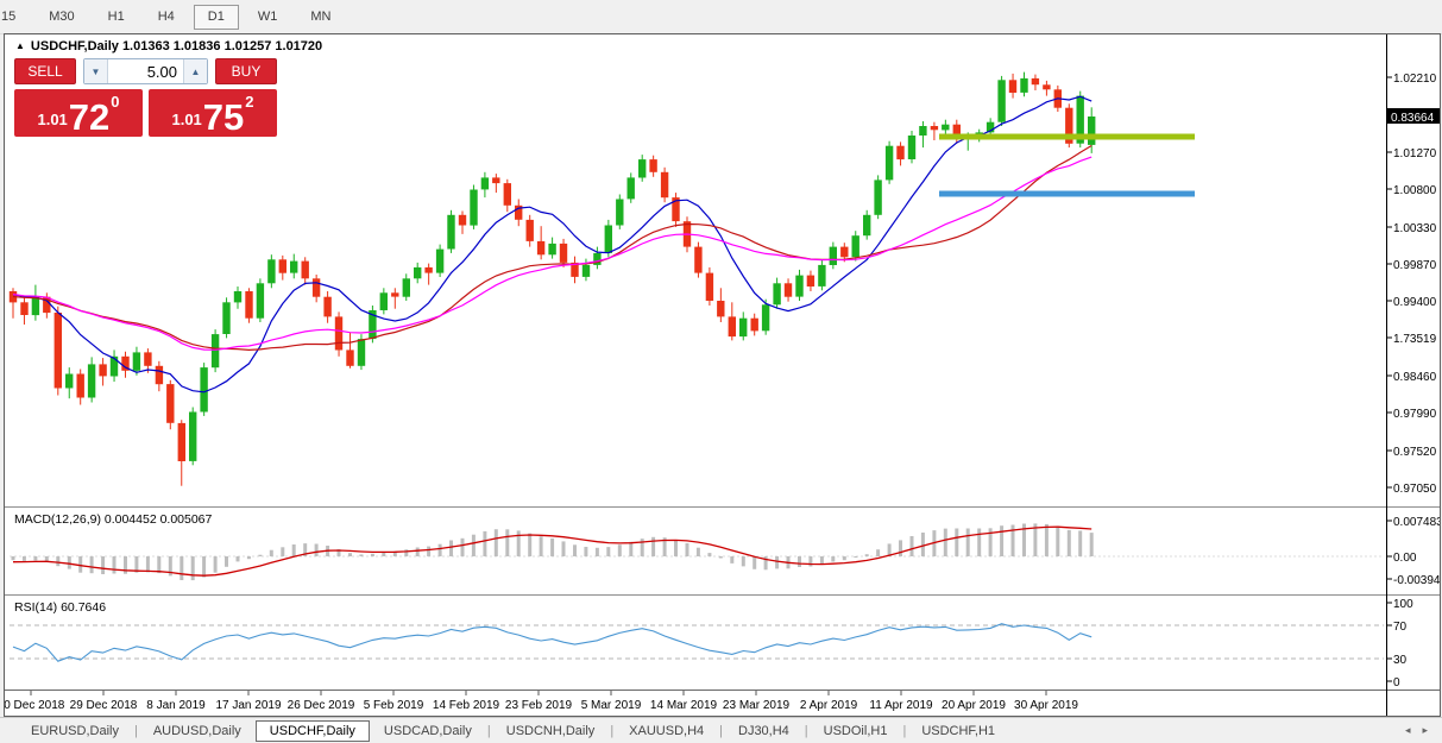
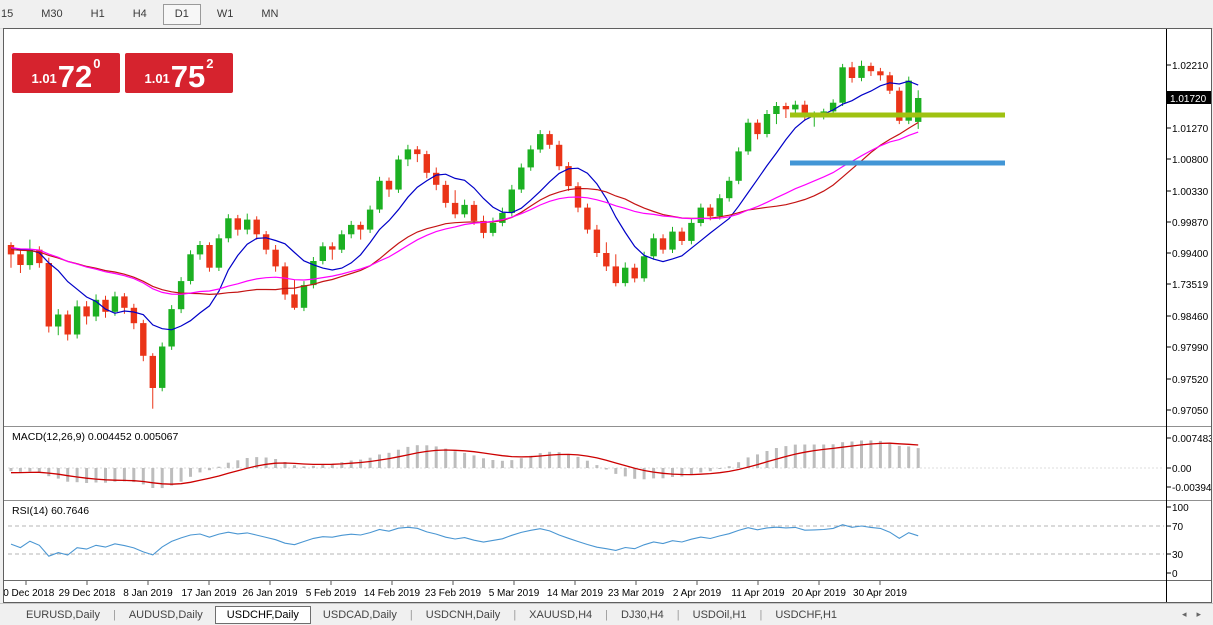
  15
  M30
  H1
  H4
  D1
  W1
  MN
  1.02210
- 0.83664
+ 1.01720
  1.01270
  1.00800
  1.00330
  0.99870
  0.99400
  1.73519
  0.98460
  0.97990
  0.97520
  0.97050
  0.007483
  0.00
  -0.00394
  100
  70
  30
  0
  0 Dec 2018
  29 Dec 2018
  8 Jan 2019
  17 Jan 2019
- 26 Dec 2019
+ 26 Jan 2019
  5 Feb 2019
  14 Feb 2019
  23 Feb 2019
  5 Mar 2019
  14 Mar 2019
  23 Mar 2019
  2 Apr 2019
  11 Apr 2019
  20 Apr 2019
  30 Apr 2019
- ▲ USDCHF,Daily 1.01363 1.01836 1.01257 1.01720
  MACD(12,26,9) 0.004452 0.005067
  RSI(14) 60.7646
- SELL
- ▼
- 5.00
- ▲
- BUY
  1.01
  72
  0
  1.01
  75
  2
  EURUSD,Daily
  |
  AUDUSD,Daily
  USDCHF,Daily
  USDCAD,Daily
  |
  USDCNH,Daily
  |
  XAUUSD,H4
  |
  DJ30,H4
  |
  USDOil,H1
  |
  USDCHF,H1
  ◂ ▸
